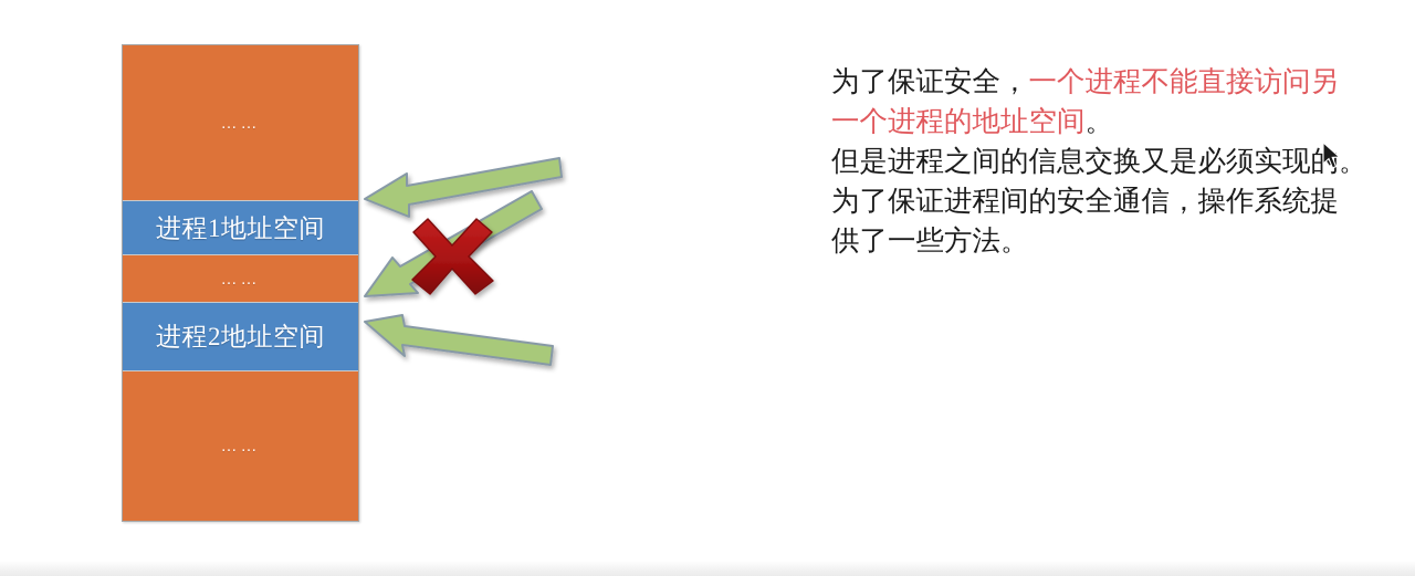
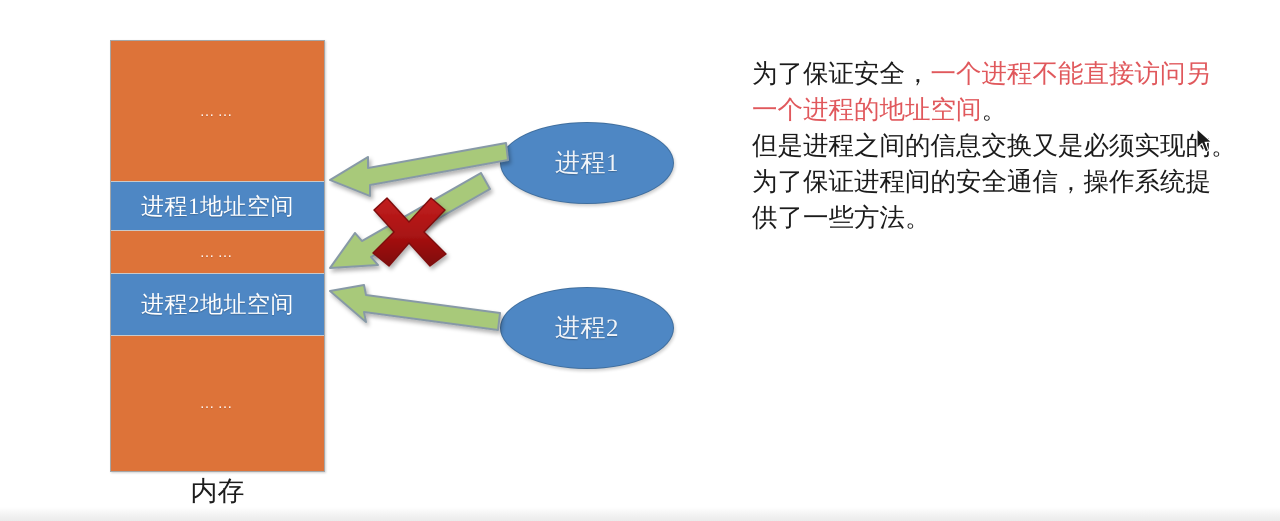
  ……
  进程1地址空间
  ……
  进程2地址空间
  ……
+ 内存
+ 进程1
+ 进程2
  为了保证安全，一个进程不能直接访问另
  一个进程的地址空间。
  但是进程之间的信息交换又是必须实现。
  为了保证进程间的安全通信，操作系统提
  供了一些方法。
